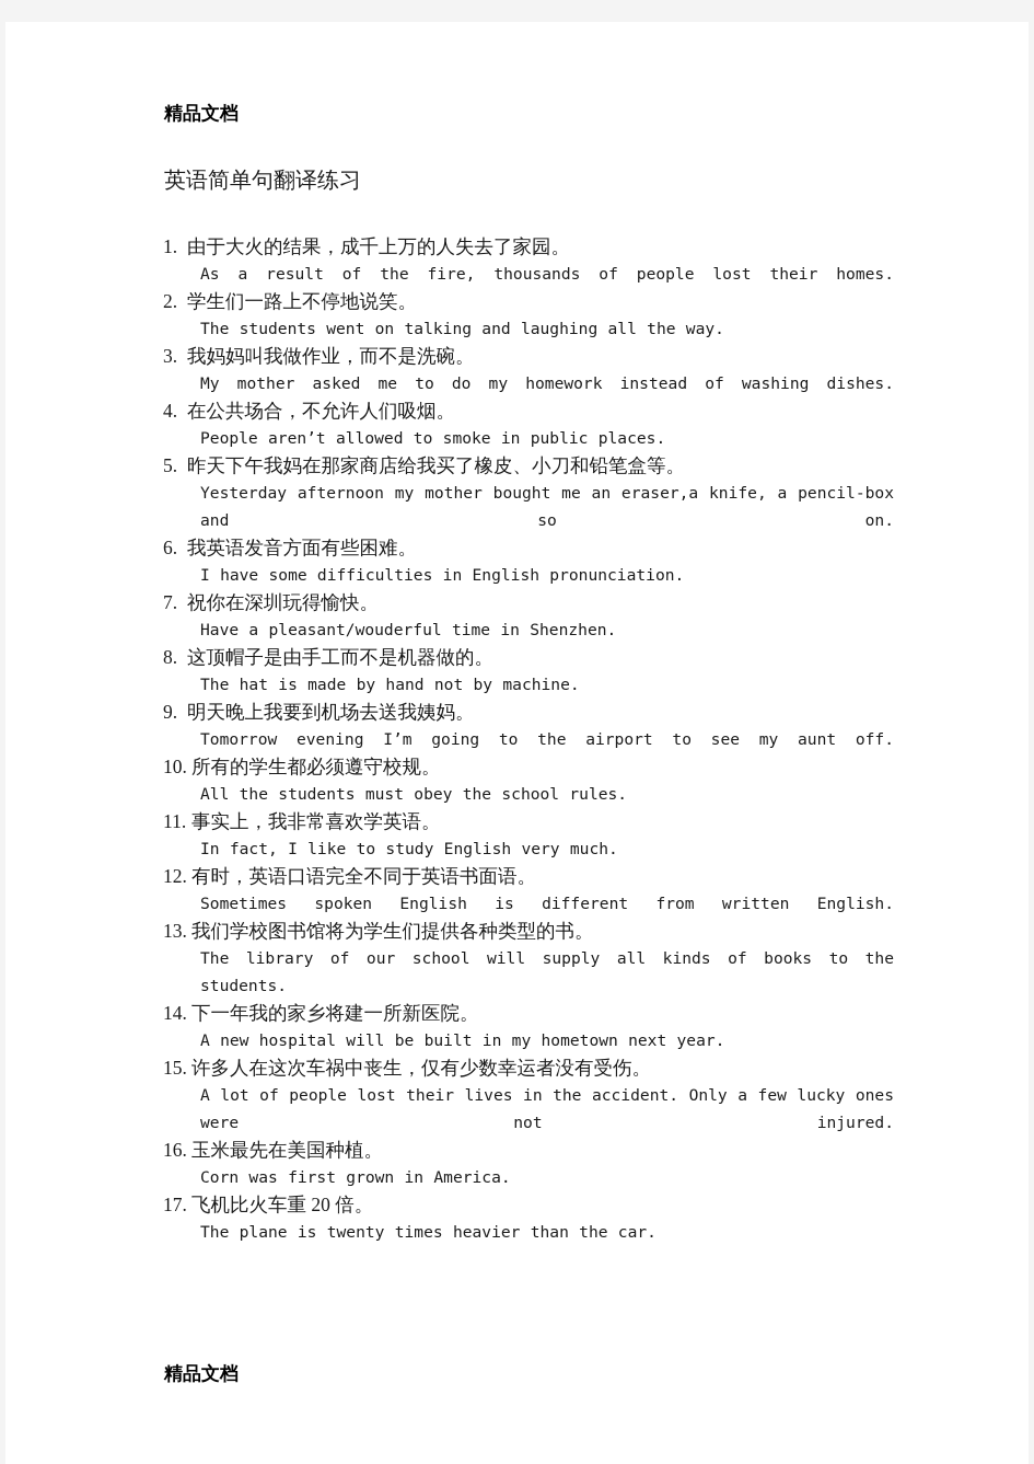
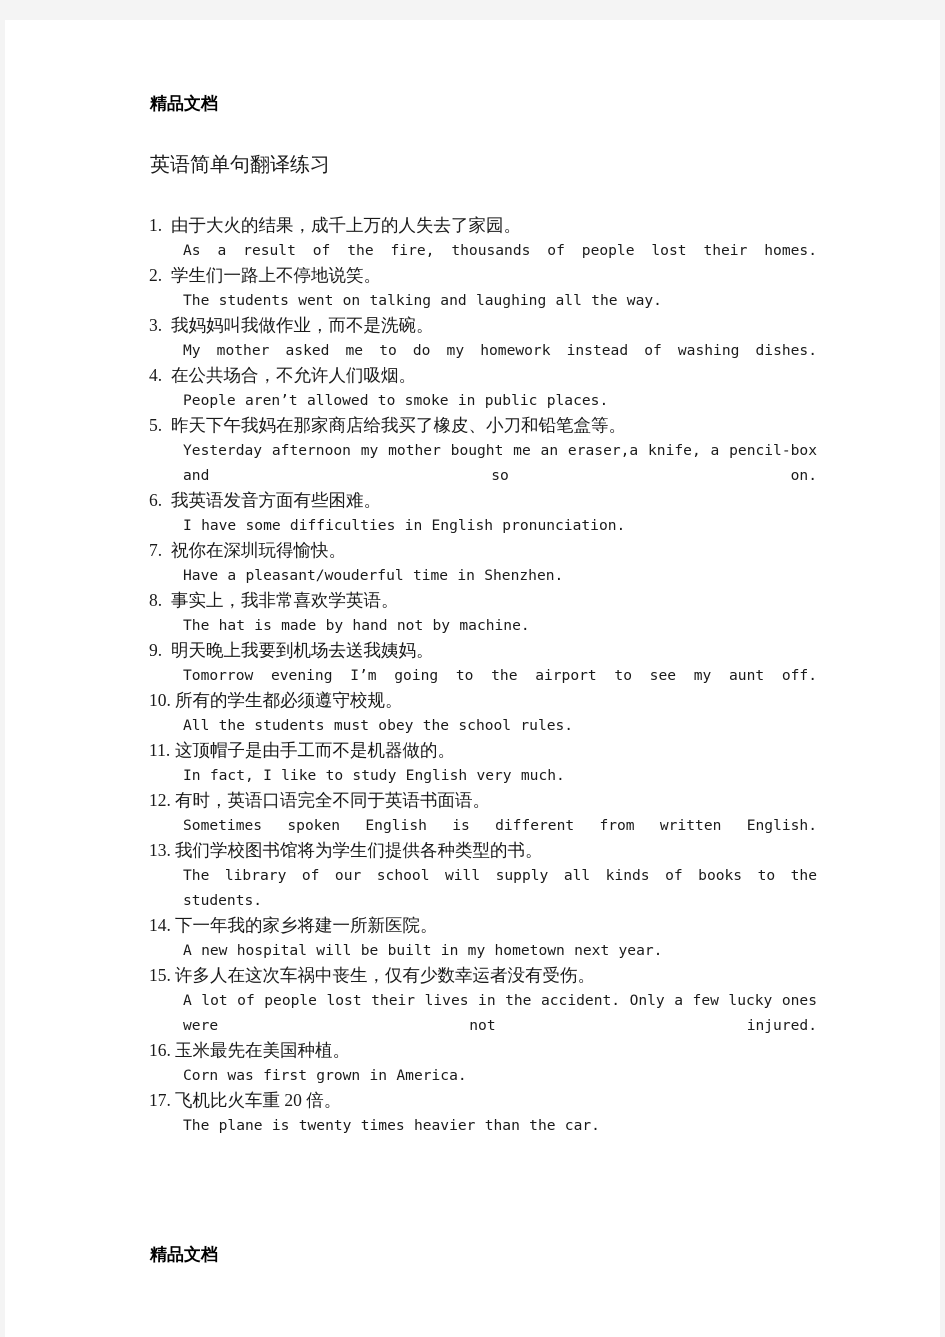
  精品文档
  英语简单句翻译练习
  1. 由于大火的结果，成千上万的人失去了家园。
  As a result of the fire, thousands of people lost their homes.
  2. 学生们一路上不停地说笑。
  The students went on talking and laughing all the way.
  3. 我妈妈叫我做作业，而不是洗碗。
  My mother asked me to do my homework instead of washing dishes.
  4. 在公共场合，不允许人们吸烟。
  People aren’t allowed to smoke in public places.
  5. 昨天下午我妈在那家商店给我买了橡皮、小刀和铅笔盒等。
  Yesterday afternoon my mother bought me an eraser,a knife, a pencil-box and so on.
  6. 我英语发音方面有些困难。
  I have some difficulties in English pronunciation.
  7. 祝你在深圳玩得愉快。
  Have a pleasant/wouderful time in Shenzhen.
- 8. 这顶帽子是由手工而不是机器做的。
+ 8. 事实上，我非常喜欢学英语。
  The hat is made by hand not by machine.
  9. 明天晚上我要到机场去送我姨妈。
  Tomorrow evening I’m going to the airport to see my aunt off.
  10. 所有的学生都必须遵守校规。
  All the students must obey the school rules.
- 11. 事实上，我非常喜欢学英语。
+ 11. 这顶帽子是由手工而不是机器做的。
  In fact, I like to study English very much.
  12. 有时，英语口语完全不同于英语书面语。
  Sometimes spoken English is different from written English.
  13. 我们学校图书馆将为学生们提供各种类型的书。
  The library of our school will supply all kinds of books to the students.
  14. 下一年我的家乡将建一所新医院。
  A new hospital will be built in my hometown next year.
  15. 许多人在这次车祸中丧生，仅有少数幸运者没有受伤。
  A lot of people lost their lives in the accident. Only a few lucky ones were not injured.
  16. 玉米最先在美国种植。
  Corn was first grown in America.
  17. 飞机比火车重 20 倍。
  The plane is twenty times heavier than the car.
  精品文档
